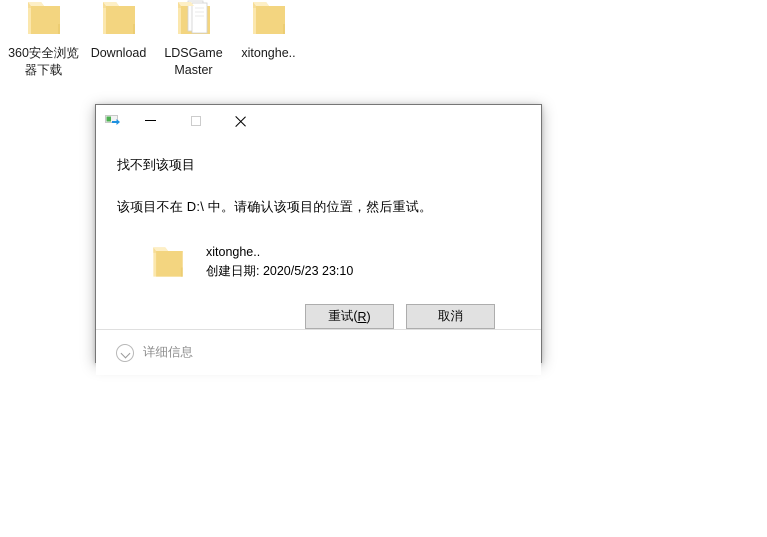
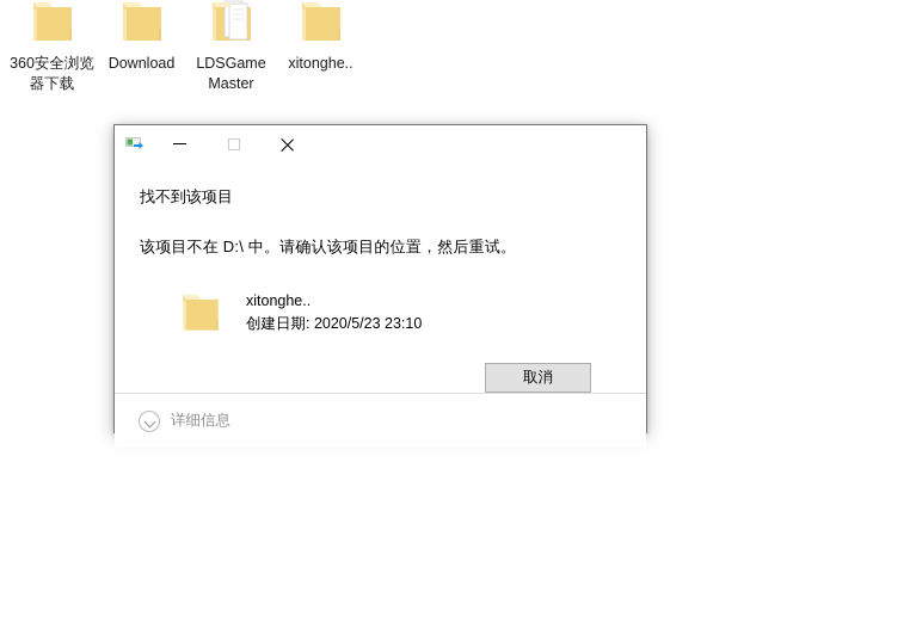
  360安全浏览器下载
  Download
  LDSGame Master
  xitonghe..
  找不到该项目
  该项目不在 D:\ 中。请确认该项目的位置，然后重试。
  xitonghe..
  创建日期: 2020/5/23 23:10
- 重试(
- R
- )
  取消
  详细信息
